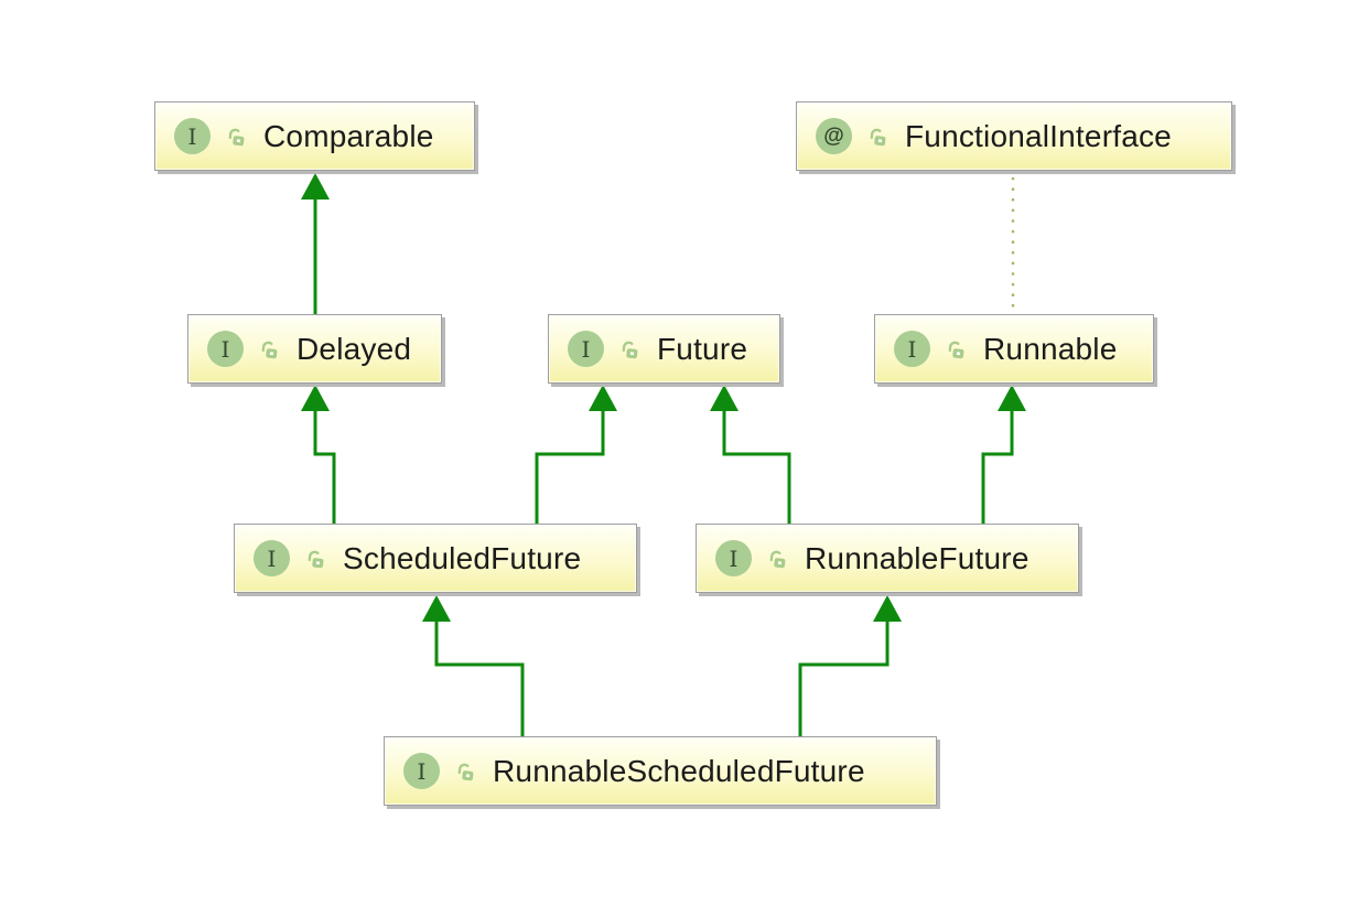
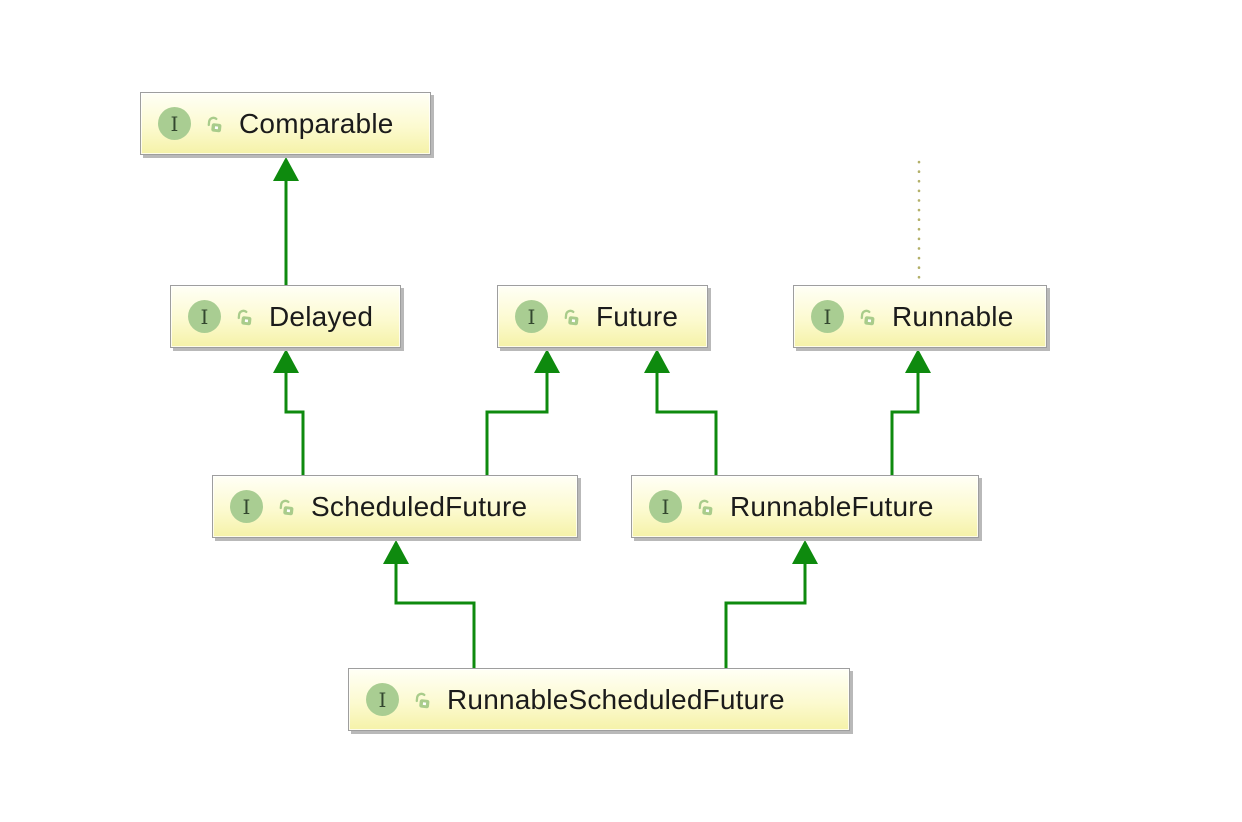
  I
  Comparable
- @
- FunctionalInterface
  I
  Delayed
  I
  Future
  I
  Runnable
  I
  ScheduledFuture
  I
  RunnableFuture
  I
  RunnableScheduledFuture
